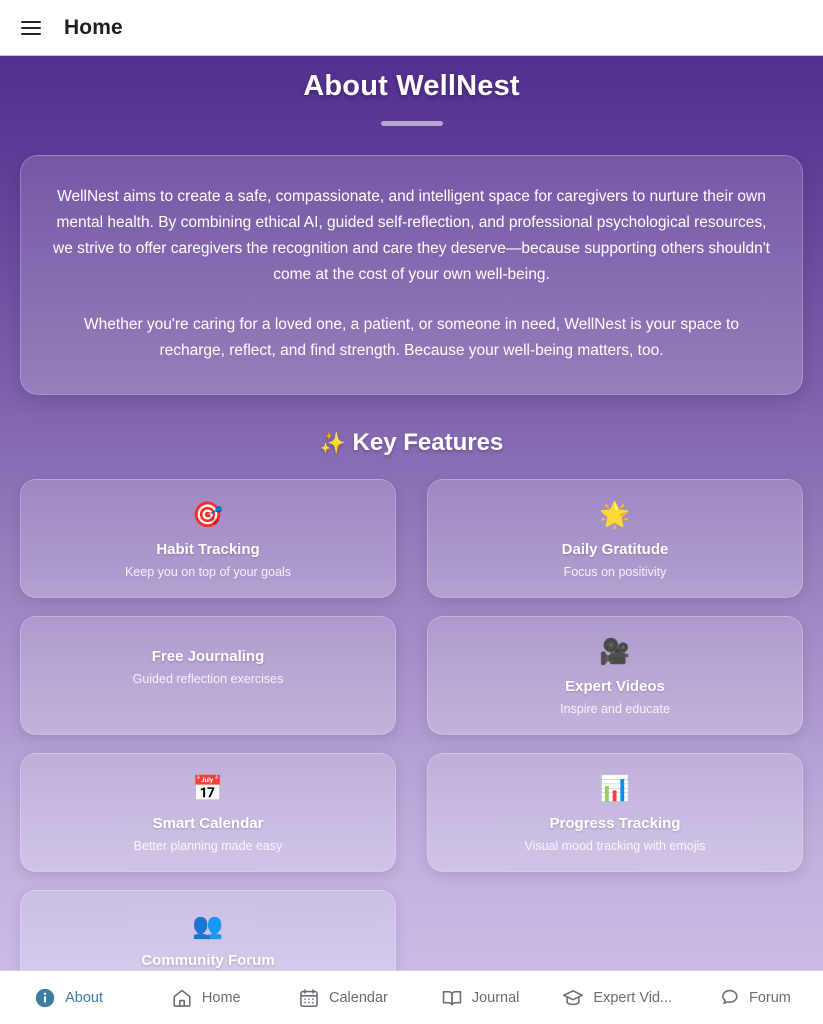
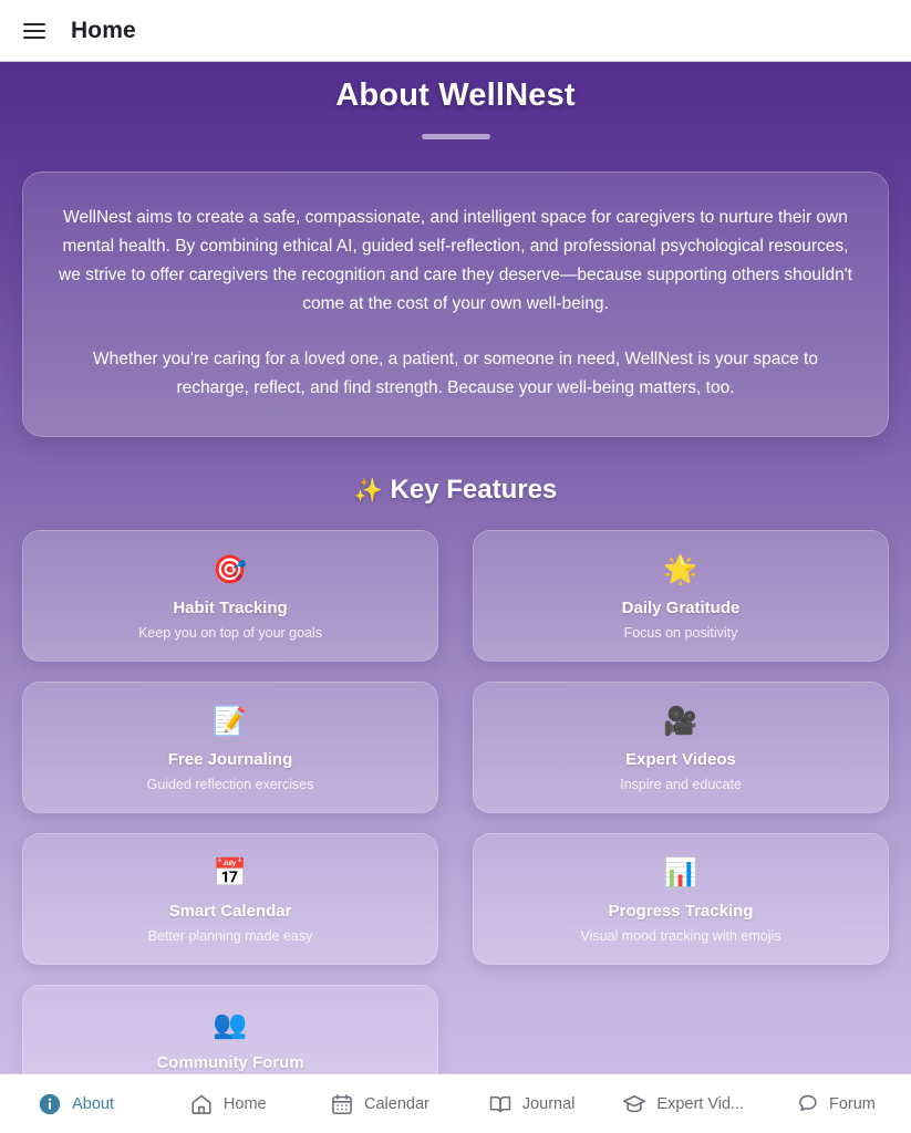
  Home
  About WellNest
  WellNest aims to create a safe, compassionate, and intelligent space for caregivers to nurture their own mental health. By combining ethical AI, guided self-reflection, and professional psychological resources, we strive to offer caregivers the recognition and care they deserve—because supporting others shouldn't come at the cost of your own well-being.
  Whether you're caring for a loved one, a patient, or someone in need, WellNest is your space to recharge, reflect, and find strength. Because your well-being matters, too.
  ✨ Key Features
  🎯
  Habit Tracking
  Keep you on top of your goals
  🌟
  Daily Gratitude
  Focus on positivity
+ 📝
  Free Journaling
  Guided reflection exercises
  🎥
  Expert Videos
  Inspire and educate
  📅
  Smart Calendar
  Better planning made easy
  📊
  Progress Tracking
  Visual mood tracking with emojis
  👥
  Community Forum
  About
  Home
  Calendar
  Journal
  Expert Vid...
  Forum
